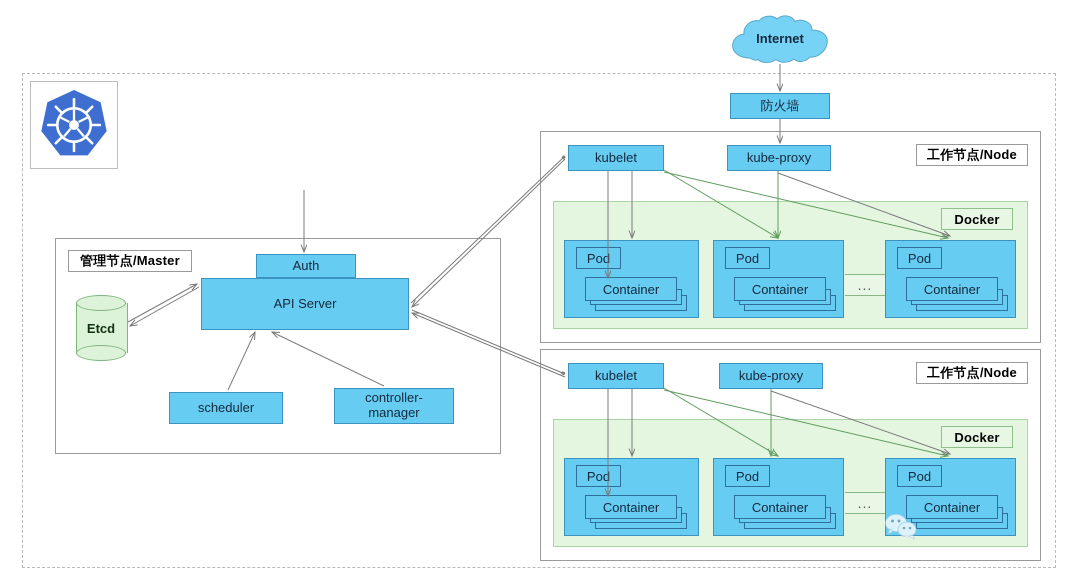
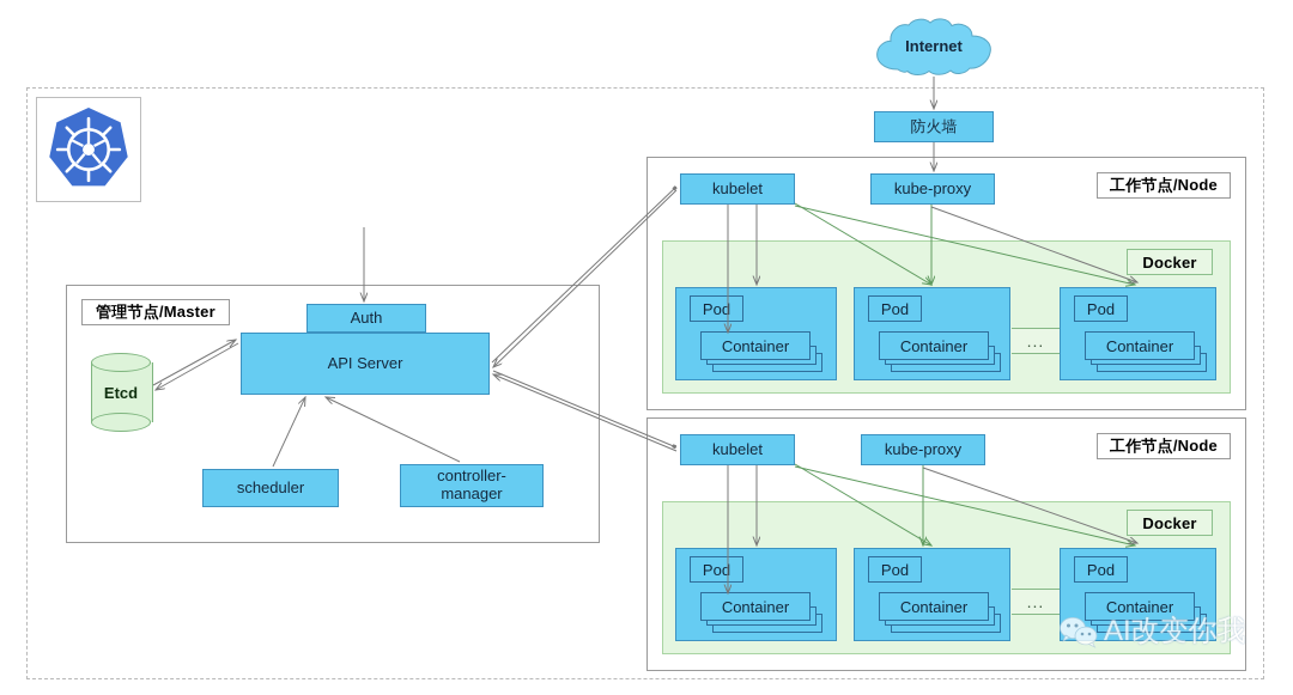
  Internet
  防火墙
  管理节点/Master
  Etcd
  Auth
  API Server
  scheduler
  controller-
  manager
  工作节点/Node
  kubelet
  kube-proxy
  Docker
  Pod
  Container
  Pod
  Container
  ...
  Pod
  Container
  工作节点/Node
  kubelet
  kube-proxy
  Docker
  Pod
  Container
  Pod
  Container
  ...
  Pod
  Container
+ AI改变你我
